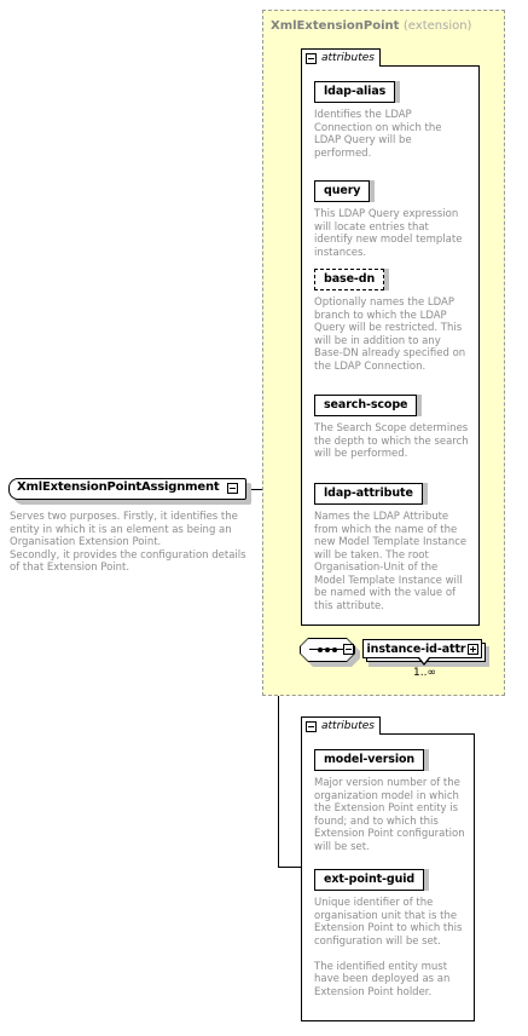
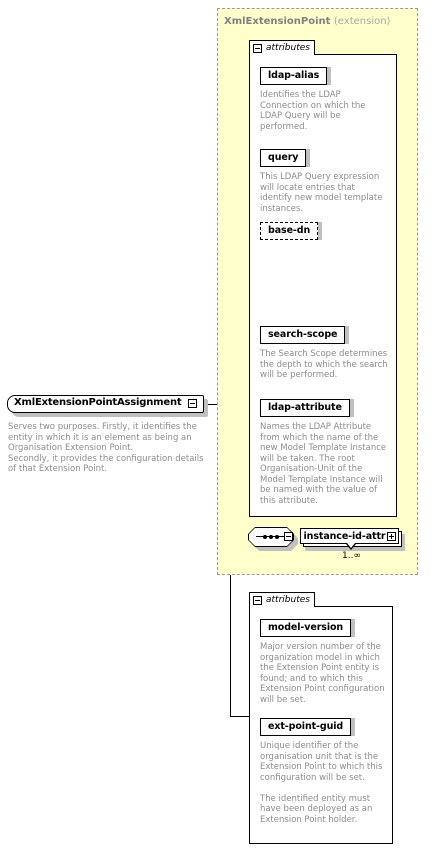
  XmlExtensionPointAssignment
  Serves two purposes. Firstly, it identifies the entity in which it is an element as being an Organisation Extension Point.
  Secondly, it provides the configuration details of that Extension Point.
  XmlExtensionPoint (extension)
  attributes
  ldap-alias
  Identifies the LDAP Connection on which the LDAP Query will be performed.
  query
  This LDAP Query expression will locate entries that identify new model template instances.
  base-dn
- Optionally names the LDAP branch to which the LDAP Query will be restricted. This will be in addition to any Base-DN already specified on the LDAP Connection.
  search-scope
  The Search Scope determines the depth to which the search will be performed.
  ldap-attribute
  Names the LDAP Attribute from which the name of the new Model Template Instance will be taken. The root Organisation-Unit of the Model Template Instance will be named with the value of this attribute.
  instance-id-attr
  1..∞
  attributes
  model-version
  Major version number of the organization model in which the Extension Point entity is found; and to which this Extension Point configuration will be set.
  ext-point-guid
  Unique identifier of the organisation unit that is the Extension Point to which this configuration will be set.
  The identified entity must have been deployed as an Extension Point holder.
